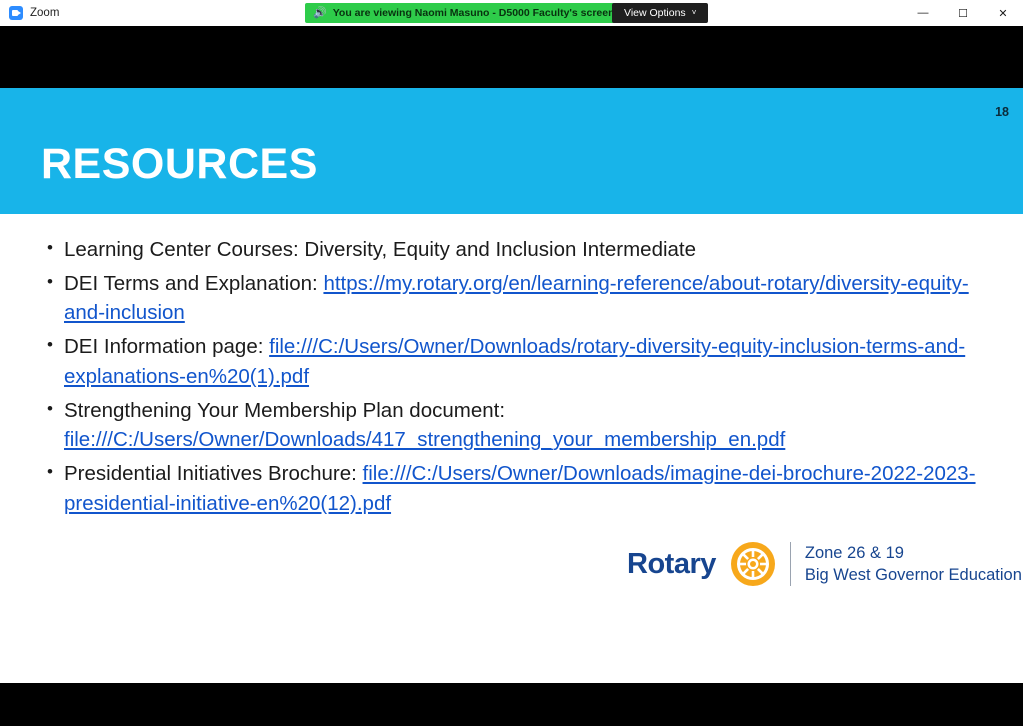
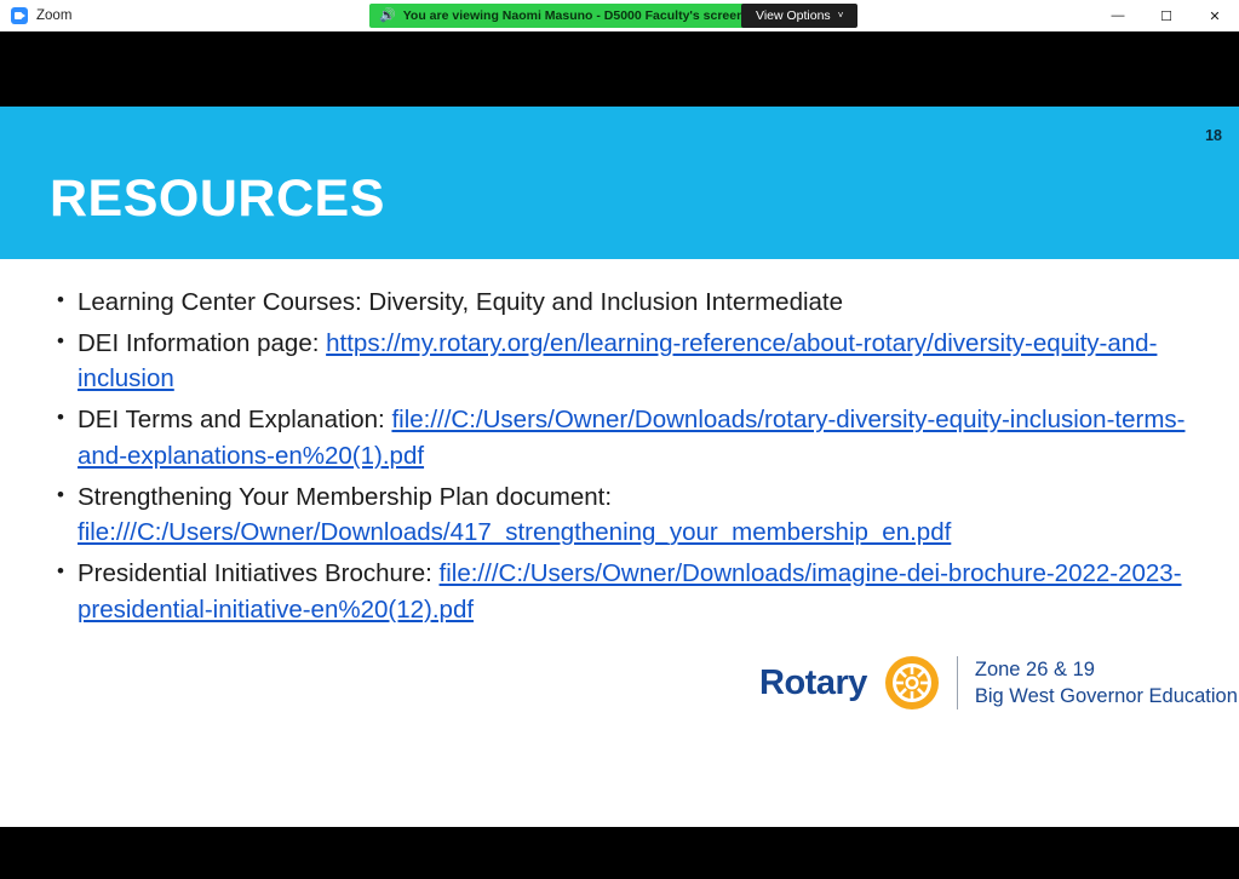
  Zoom
  🔊
  You are viewing Naomi Masuno - D5000 Faculty's scree
  View Options
  ˅
  —
  ☐
  ✕
  18
  RESOURCES
  •
  Learning Center Courses: Diversity, Equity and Inclusion Intermediate
  •
- DEI Terms and Explanation: https://my.rotary.org/en/learning-reference/about-rotary/diversity-equity-and-inclusion
+ DEI Information page: https://my.rotary.org/en/learning-reference/about-rotary/diversity-equity-and-inclusion
  •
- DEI Information page: file:///C:/Users/Owner/Downloads/rotary-diversity-equity-inclusion-terms-and-explanations-en%20(1).pdf
+ DEI Terms and Explanation: file:///C:/Users/Owner/Downloads/rotary-diversity-equity-inclusion-terms-and-explanations-en%20(1).pdf
  •
  Strengthening Your Membership Plan document: file:///C:/Users/Owner/Downloads/417_strengthening_your_membership_en.pdf
  •
  Presidential Initiatives Brochure: file:///C:/Users/Owner/Downloads/imagine-dei-brochure-2022-2023-presidential-initiative-en%20(12).pdf
  Rotary
  Zone 26 & 19
  Big West Governor Education
